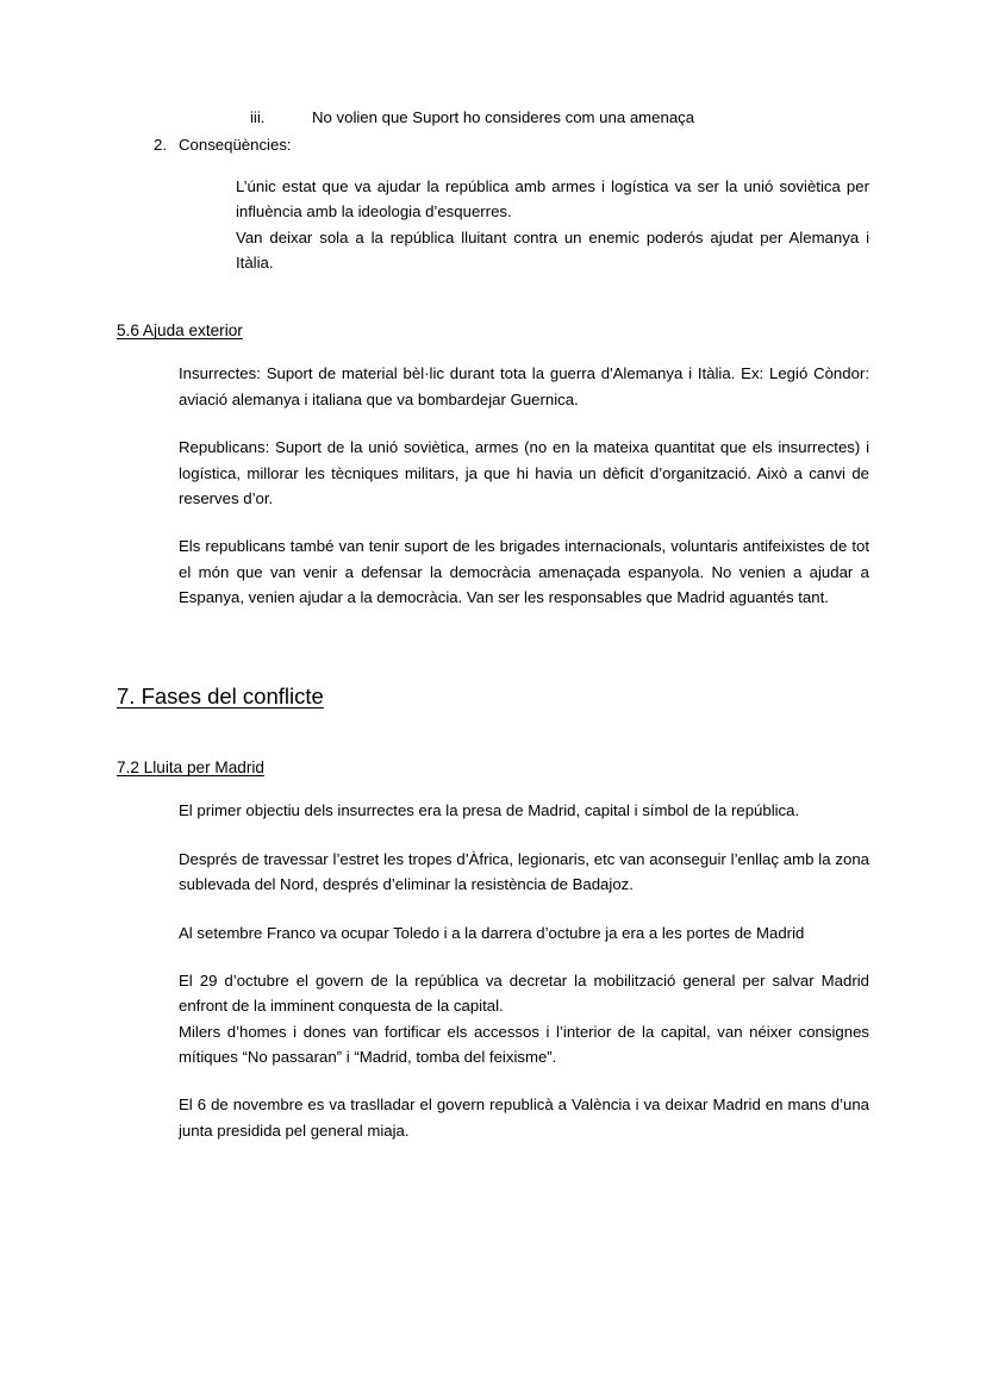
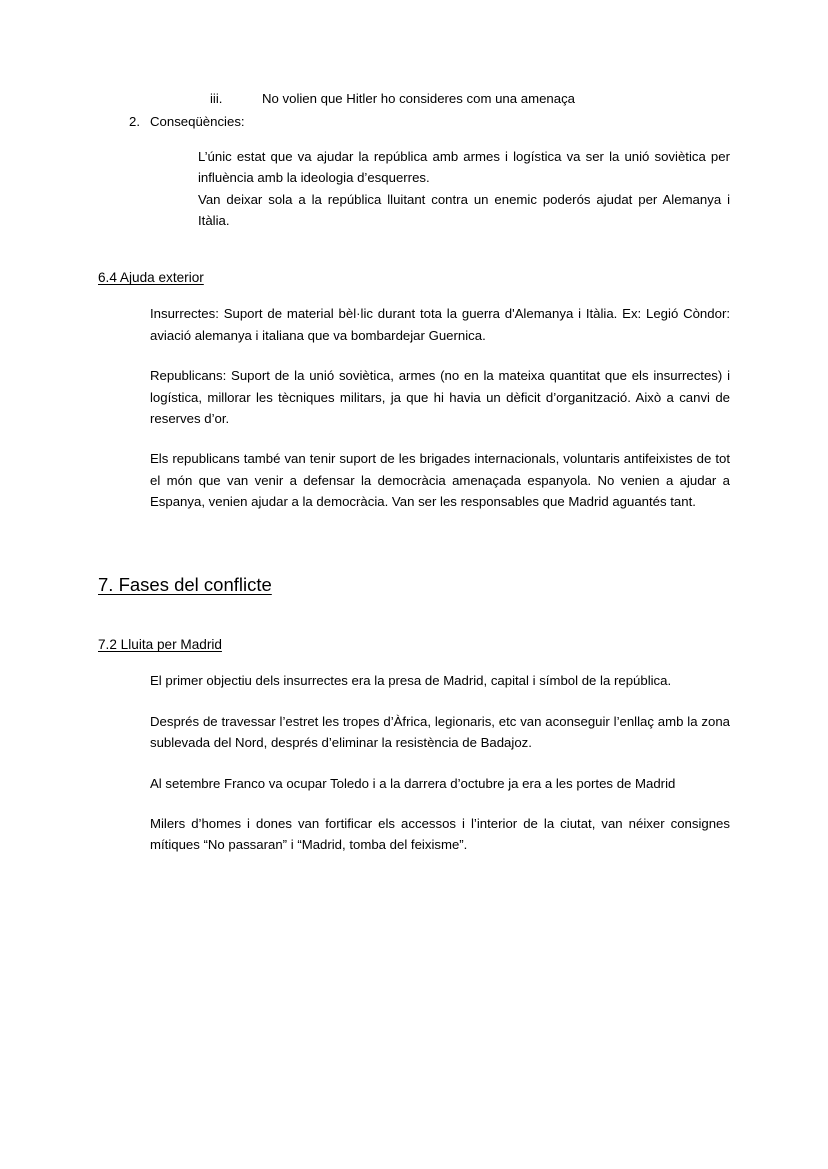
  iii.
- No volien que Suport ho consideres com una amenaça
+ No volien que Hitler ho consideres com una amenaça
  2.
  Conseqüències:
  L’únic estat que va ajudar la república amb armes i logística va ser la unió soviètica per influència amb la ideologia d’esquerres.
  Van deixar sola a la república lluitant contra un enemic poderós ajudat per Alemanya i Itàlia.
- 5.6 Ajuda exterior
+ 6.4 Ajuda exterior
  Insurrectes: Suport de material bèl·lic durant tota la guerra d'Alemanya i Itàlia. Ex: Legió Còndor: aviació alemanya i italiana que va bombardejar Guernica.
  Republicans: Suport de la unió soviètica, armes (no en la mateixa quantitat que els insurrectes) i logística, millorar les tècniques militars, ja que hi havia un dèficit d’organització. Això a canvi de reserves d’or.
  Els republicans també van tenir suport de les brigades internacionals, voluntaris antifeixistes de tot el món que van venir a defensar la democràcia amenaçada espanyola. No venien a ajudar a Espanya, venien ajudar a la democràcia. Van ser les responsables que Madrid aguantés tant.
  7. Fases del conflicte
  7.2 Lluita per Madrid
  El primer objectiu dels insurrectes era la presa de Madrid, capital i símbol de la república.
  Després de travessar l’estret les tropes d’Àfrica, legionaris, etc van aconseguir l’enllaç amb la zona sublevada del Nord, després d’eliminar la resistència de Badajoz.
  Al setembre Franco va ocupar Toledo i a la darrera d’octubre ja era a les portes de Madrid
- El 29 d’octubre el govern de la república va decretar la mobilització general per salvar Madrid enfront de la imminent conquesta de la capital.
- Milers d’homes i dones van fortificar els accessos i l’interior de la capital, van néixer consignes mítiques “No passaran” i “Madrid, tomba del feixisme”.
+ Milers d’homes i dones van fortificar els accessos i l’interior de la ciutat, van néixer consignes mítiques “No passaran” i “Madrid, tomba del feixisme”.
- El 6 de novembre es va traslladar el govern republicà a València i va deixar Madrid en mans d’una junta presidida pel general miaja.
